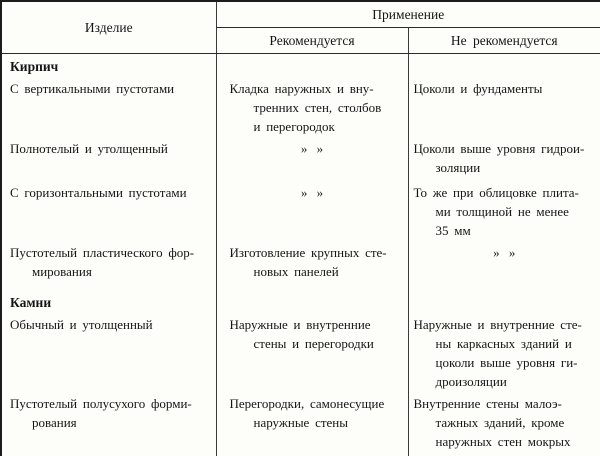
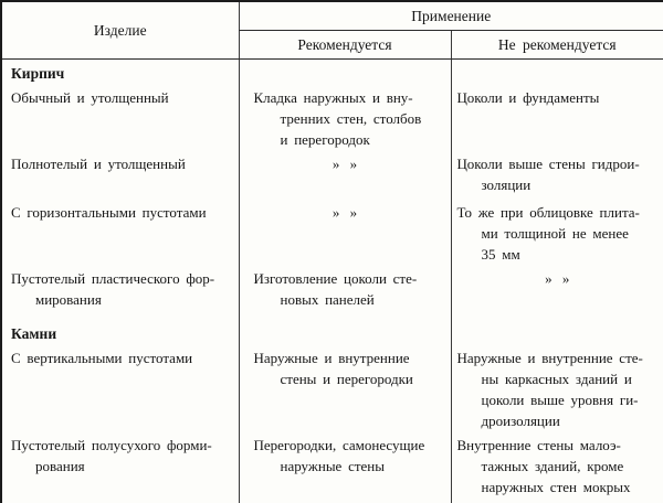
  Изделие	Применение
  Рекомендуется	Не рекомендуется
  Кирпич
- С вертикальными пустотами	Кладка наружных и вну- тренних стен, столбов и перегородок	Цоколи и фундаменты
+ Обычный и утолщенный	Кладка наружных и вну- тренних стен, столбов и перегородок	Цоколи и фундаменты
- Полнотелый и утолщенный	» »	Цоколи выше уровня гидрои- золяции
+ Полнотелый и утолщенный	» »	Цоколи выше стены гидрои- золяции
  С горизонтальными пустотами	» »	То же при облицовке плита- ми толщиной не менее 35 мм
- Пустотелый пластического фор- мирования	Изготовление крупных сте- новых панелей	» »
+ Пустотелый пластического фор- мирования	Изготовление цоколи сте- новых панелей	» »
  Камни
- Обычный и утолщенный	Наружные и внутренние стены и перегородки	Наружные и внутренние сте- ны каркасных зданий и цоколи выше уровня ги- дроизоляции
+ С вертикальными пустотами	Наружные и внутренние стены и перегородки	Наружные и внутренние сте- ны каркасных зданий и цоколи выше уровня ги- дроизоляции
  Пустотелый полусухого форми- рования	Перегородки, самонесущие наружные стены	Внутренние стены малоэ- тажных зданий, кроме наружных стен мокрых
